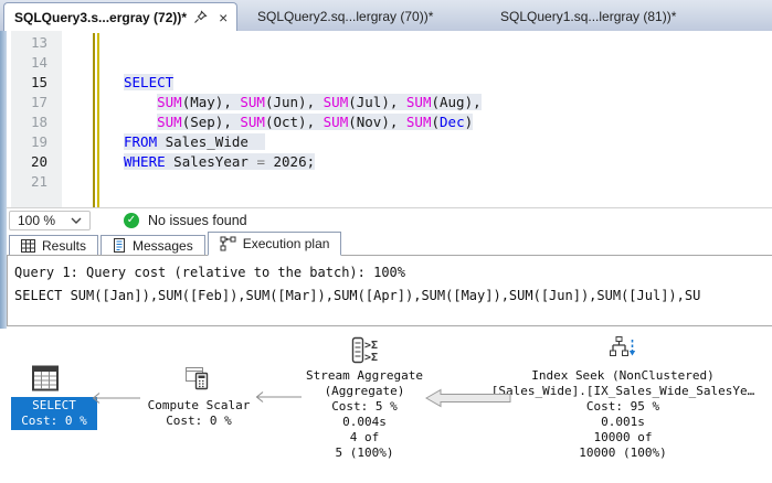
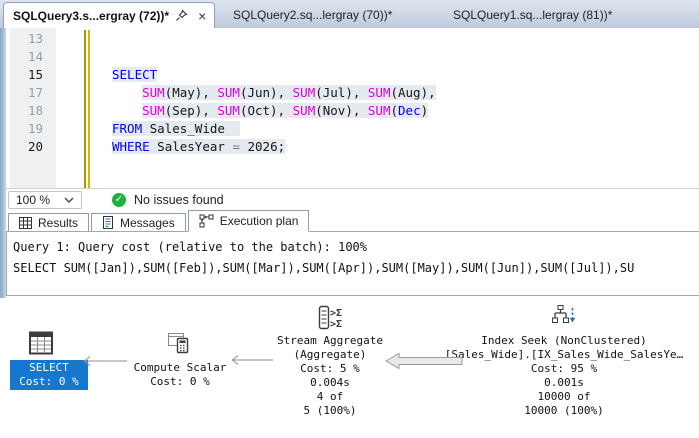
  SQLQuery3.s...ergray (72))*
  ×
  SQLQuery2.sq...lergray (70))*
  SQLQuery1.sq...lergray (81))*
  13
  14
  15
  SELECT
  17
  SUM(May), SUM(Jun), SUM(Jul), SUM(Aug),
  18
  SUM(Sep), SUM(Oct), SUM(Nov), SUM(Dec)
  19
  FROM Sales_Wide
  20
  WHERE SalesYear = 2026;
- 21
  100 %
  ✓
  No issues found
  Results
  Messages
  Execution plan
  Query 1: Query cost (relative to the batch): 100%
  SELECT SUM([Jan]),SUM([Feb]),SUM([Mar]),SUM([Apr]),SUM([May]),SUM([Jun]),SUM([Jul]),SU
  SELECT
  Cost: 0 %
  Compute Scalar
  Cost: 0 %
  >Σ
  >Σ
  Stream Aggregate
  (Aggregate)
  Cost: 5 %
  0.004s
  4 of
  5 (100%)
  Index Seek (NonClustered)
  [Sales_Wide].[IX_Sales_Wide_SalesYe…
  Cost: 95 %
  0.001s
  10000 of
  10000 (100%)
